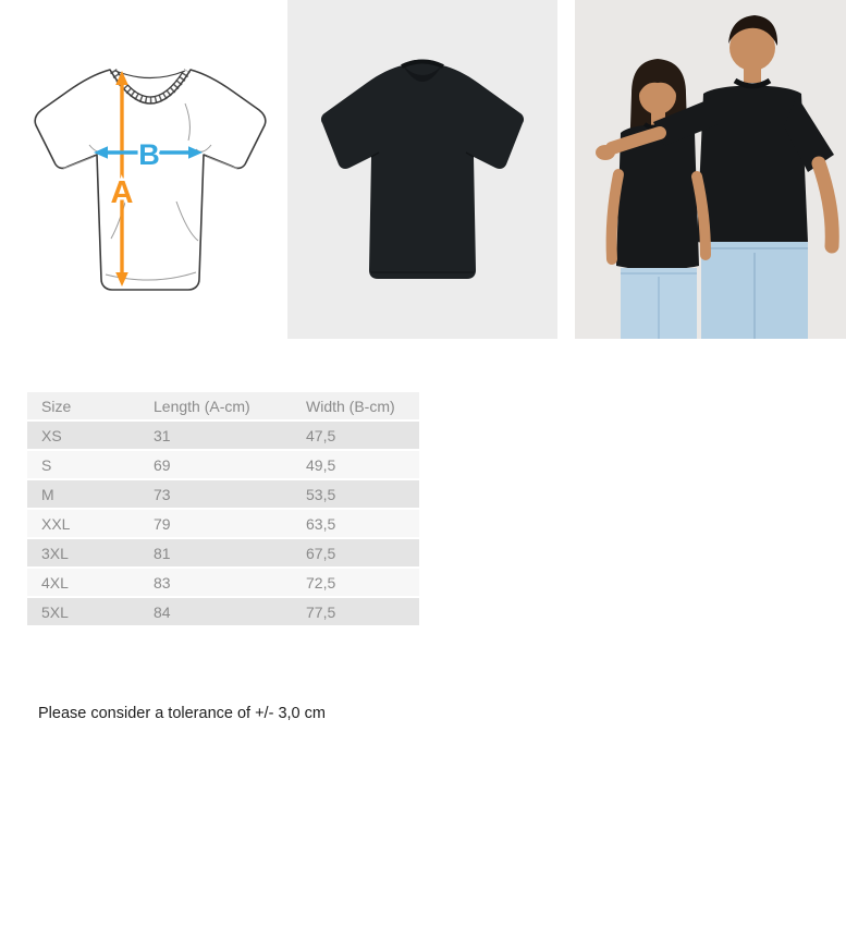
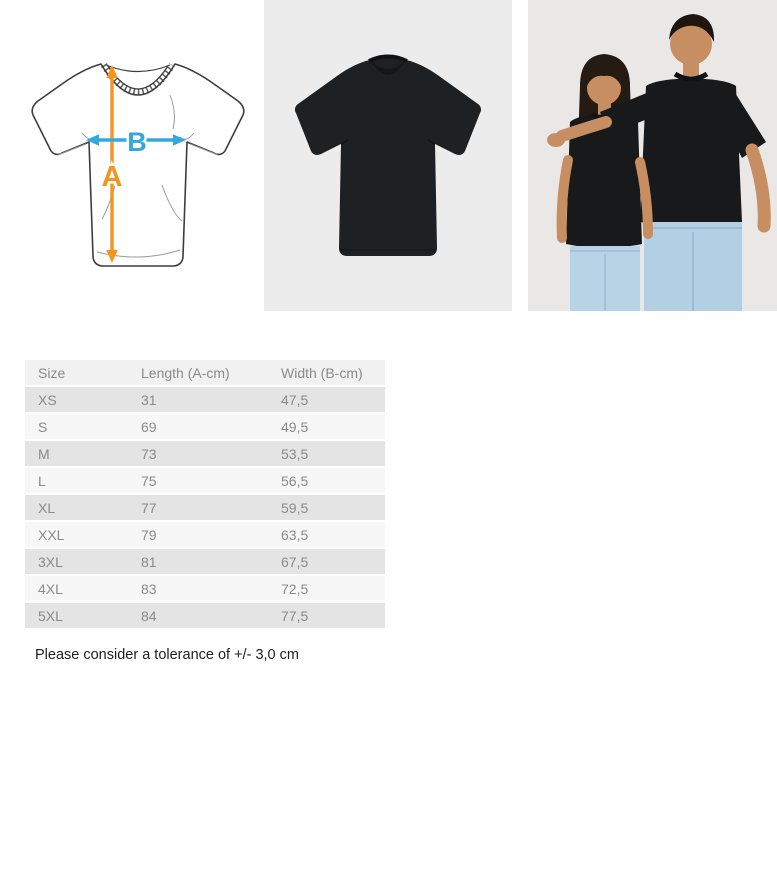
  B
  A
  Size	Length (A-cm)	Width (B-cm)
  XS	31	47,5
  S	69	49,5
  M	73	53,5
+ L	75	56,5
+ XL	77	59,5
  XXL	79	63,5
  3XL	81	67,5
  4XL	83	72,5
  5XL	84	77,5
  Please consider a tolerance of +/- 3,0 cm
